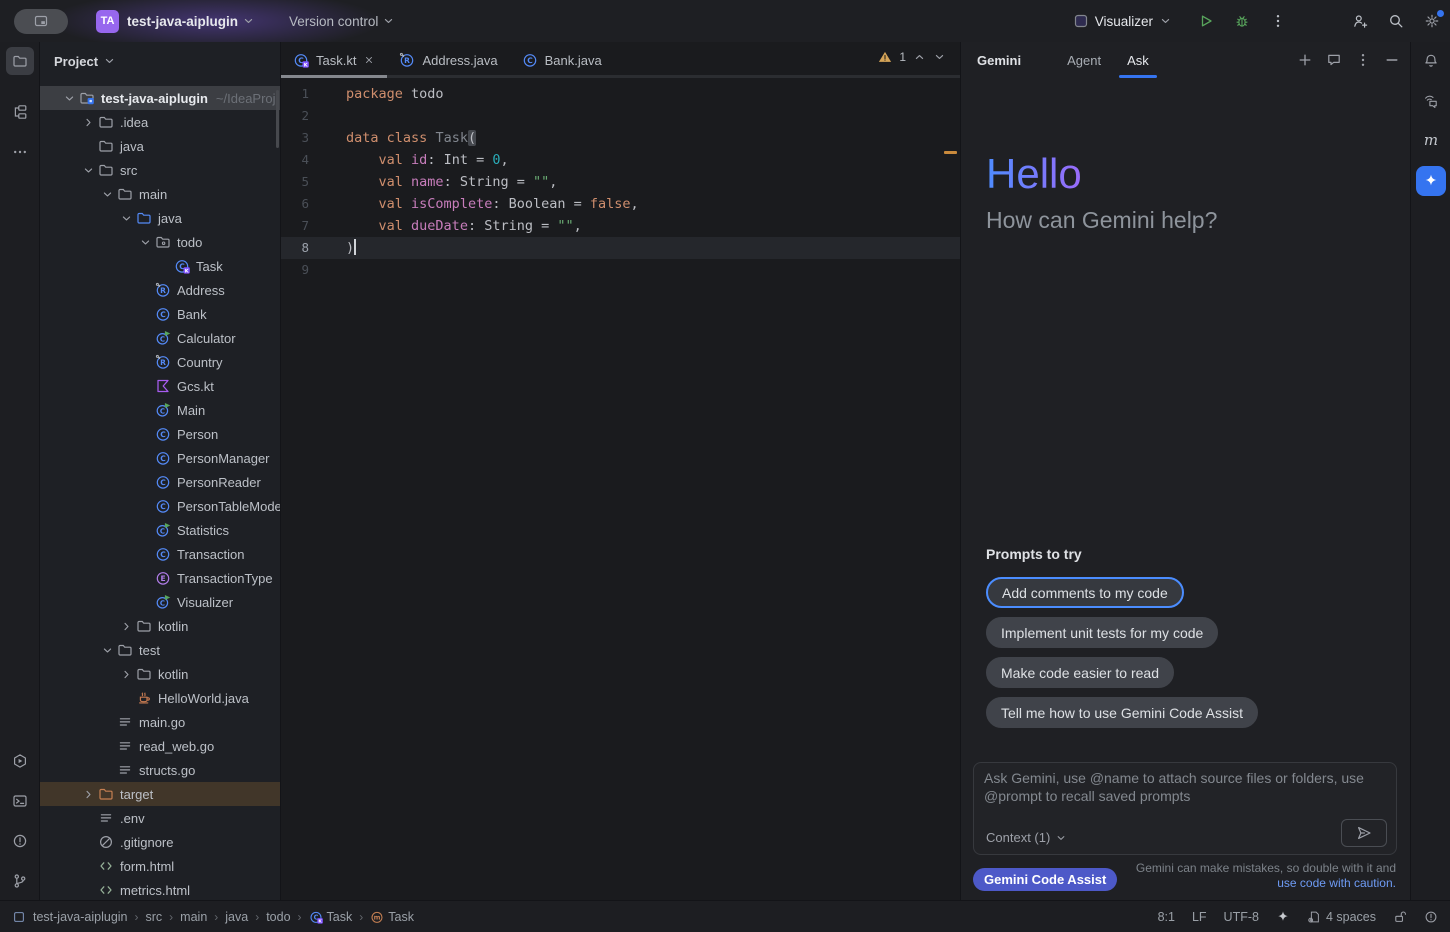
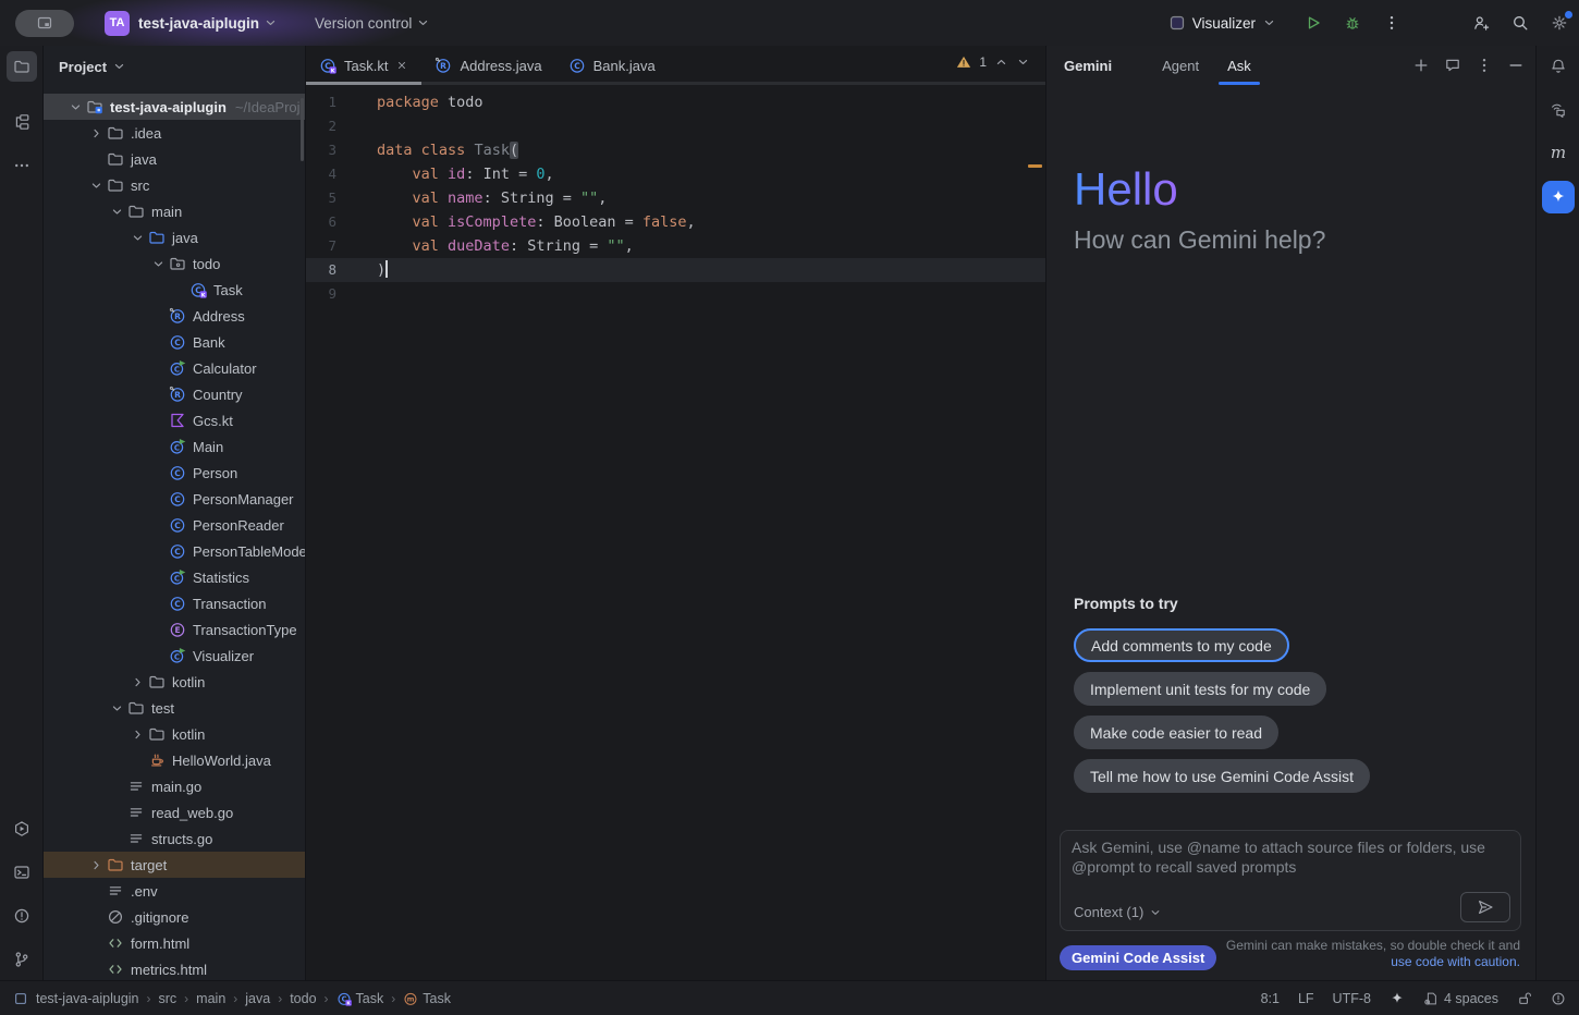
  TA
  test-java-aiplugin
  Version control
  Visualizer
  m
  Project
  test-java-aiplugin
  ~/IdeaProj
  .idea
  java
  src
  main
  java
  todo
  C
  Task
  R
  Address
  C
  Bank
  C
  Calculator
  R
  Country
  Gcs.kt
  C
  Main
  C
  Person
  C
  PersonManager
  C
  PersonReader
  C
  PersonTableMode
  C
  Statistics
  C
  Transaction
  E
  TransactionType
  C
  Visualizer
  kotlin
  test
  kotlin
  HelloWorld.java
  main.go
  read_web.go
  structs.go
  target
  .env
  .gitignore
  form.html
  metrics.html
  C
  Task.kt
  R
  Address.java
  C
  Bank.java
  1
  package todo
  2
  3
  data class Task(
  4
  val id: Int = 0,
  5
  val name: String = "",
  6
  val isComplete: Boolean = false,
  7
  val dueDate: String = "",
  8
  )
  9
  1
  Gemini
  Agent
  Ask
  Hello
  How can Gemini help?
  Prompts to try
  Add comments to my code
  Implement unit tests for my code
  Make code easier to read
  Tell me how to use Gemini Code Assist
  Context (1)
  Gemini Code Assist
- Gemini can make mistakes, so double with it and
+ Gemini can make mistakes, so double check it and
  use code with caution.
  test-java-aiplugin
  ›
  src
  ›
  main
  ›
  java
  ›
  todo
  ›
  C
  Task
  ›
  m
  Task
  8:1
  LF
  UTF-8
  4 spaces
